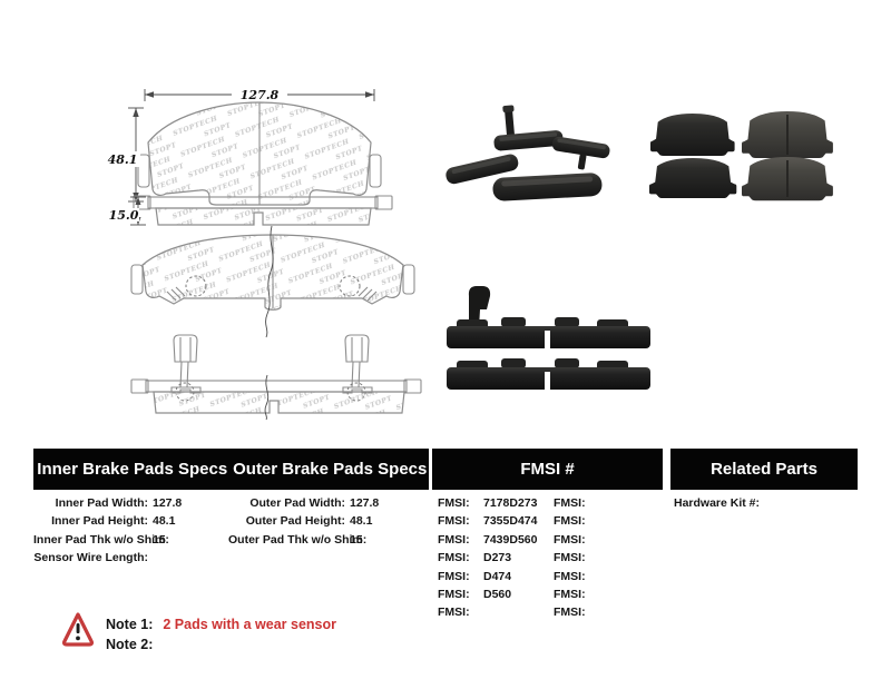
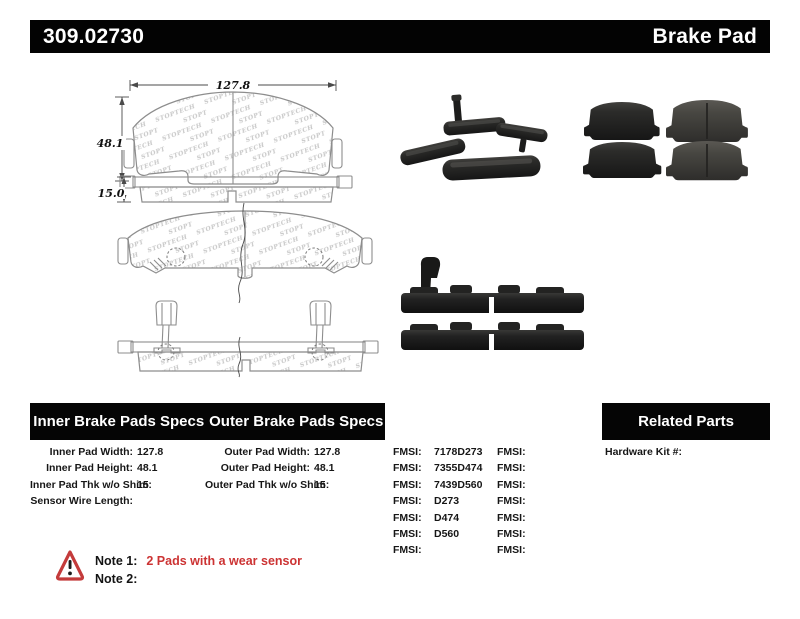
+ 309.02730
+ Brake Pad
  127.8
  48.1
  15.0
  Inner Brake Pads Specs
  Outer Brake Pads Specs
- FMSI #
  Related Parts
  Inner Pad Width:
  127.8
  Inner Pad Height:
  48.1
  Inner Pad Thk w/o Sh:
  15
  Sensor Wire Length:
  Outer Pad Width:
  127.8
  Outer Pad Height:
  48.1
  Outer Pad Thk w/o S:
  15
  FMSI:
  7178D273
  FMSI:
  7355D474
  FMSI:
  7439D560
  FMSI:
  D273
  FMSI:
  D474
  FMSI:
  D560
  FMSI:
  FMSI:
  FMSI:
  FMSI:
  FMSI:
  FMSI:
  FMSI:
  FMSI:
  Hardware Kit #:
  Note 1: 2 Pads with a wear sensor
  Note 2:
